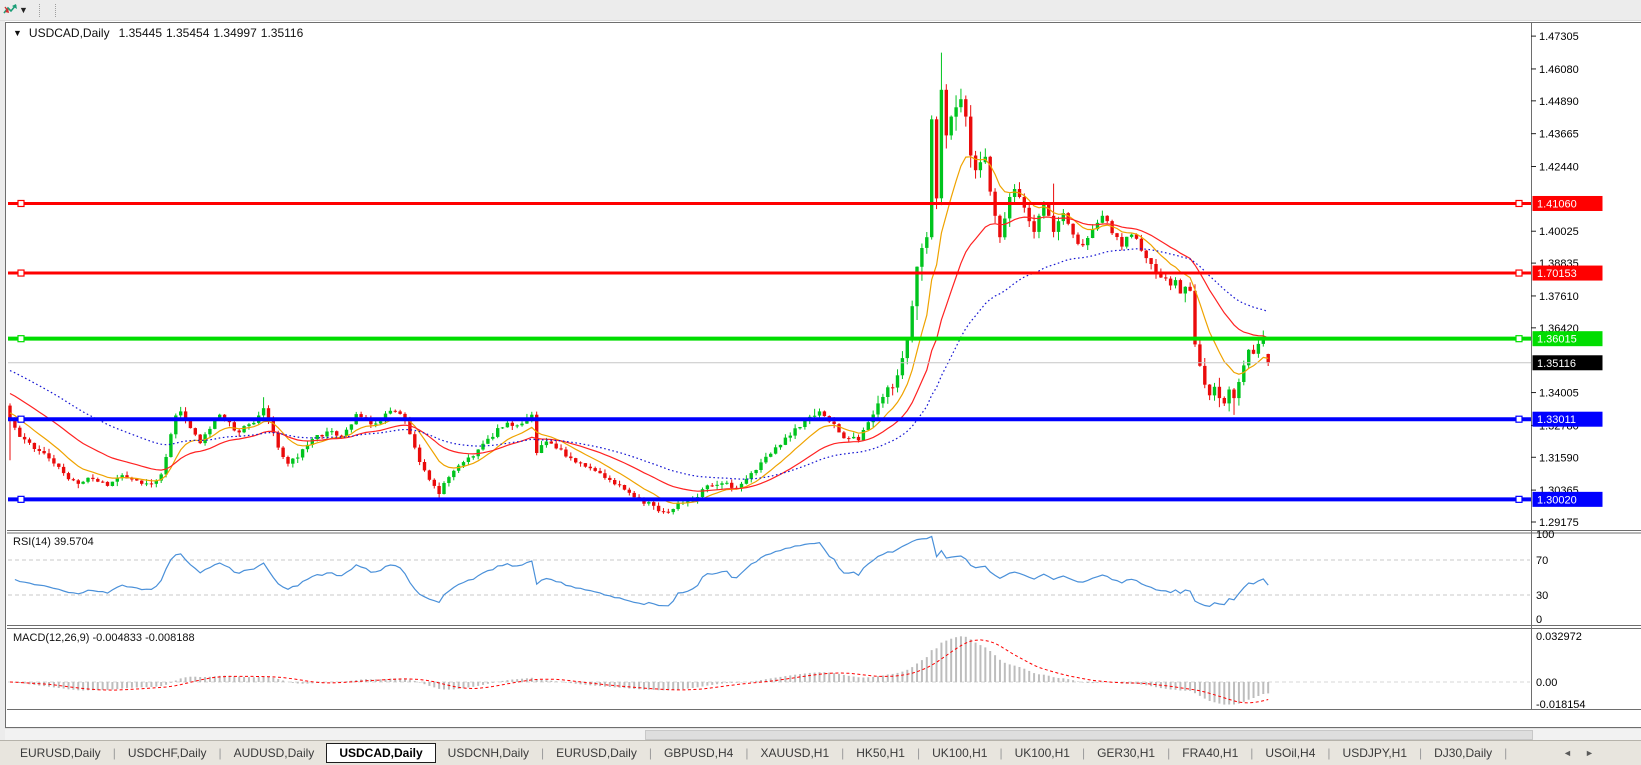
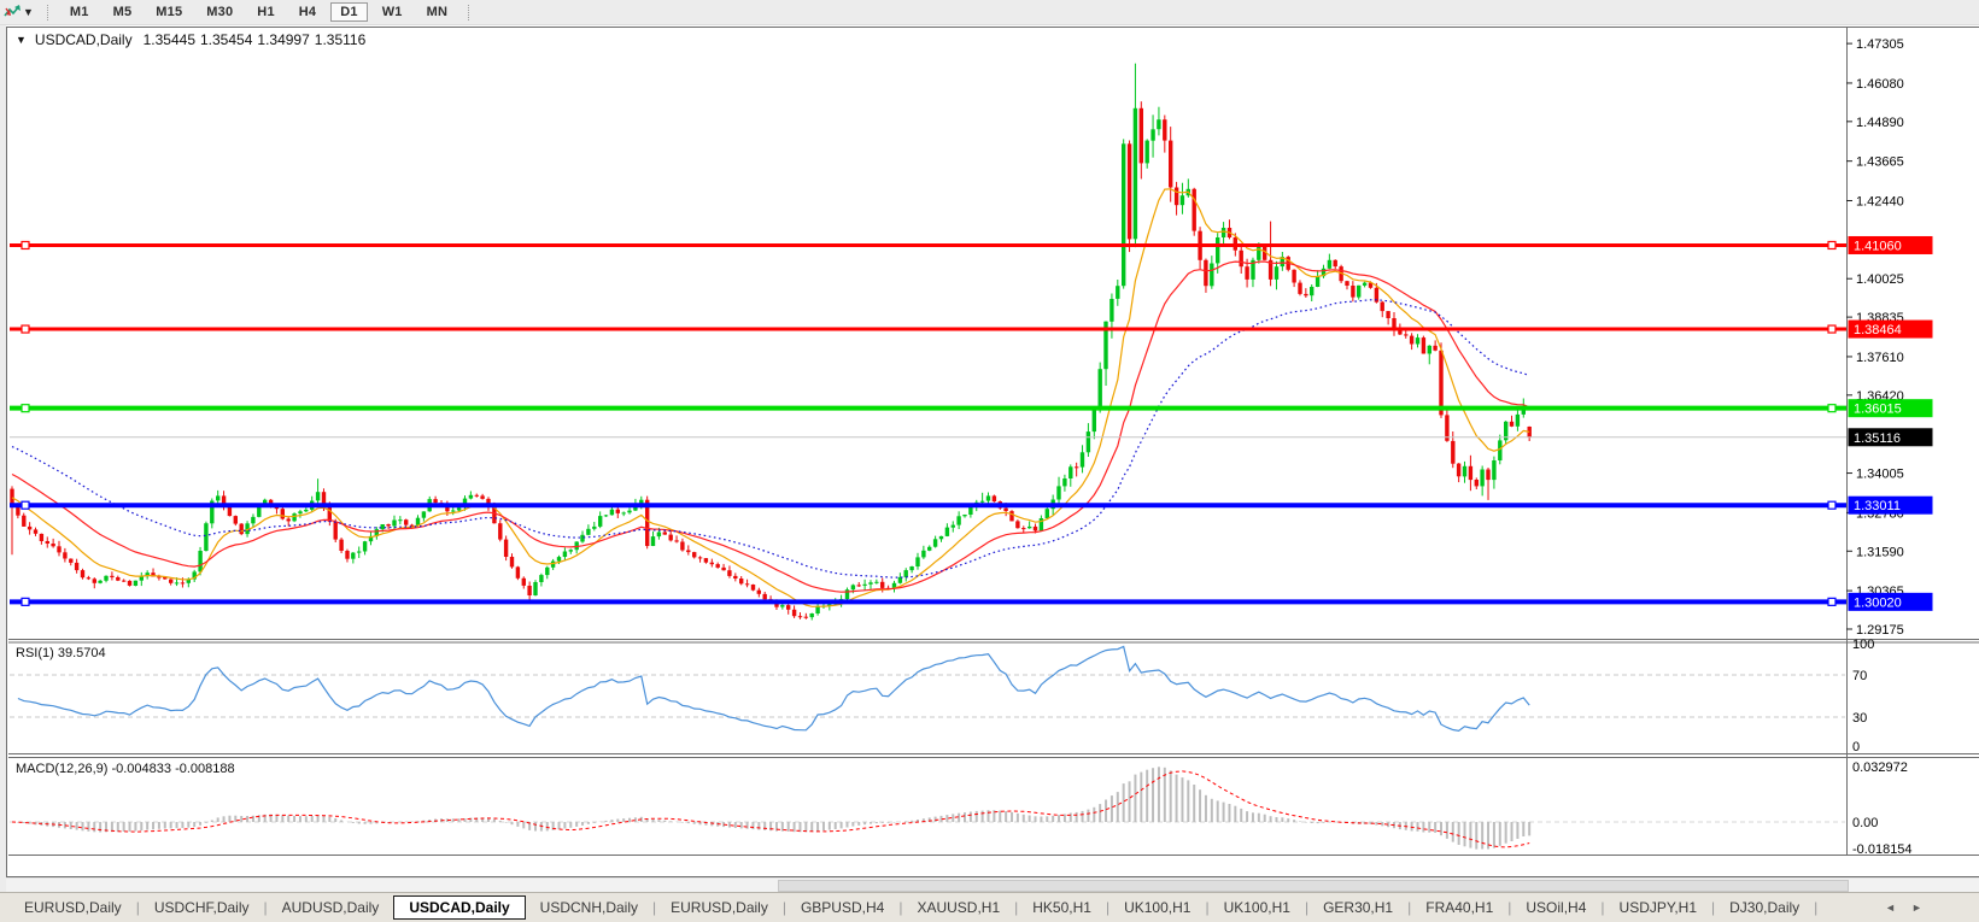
  ▼
+ M1
+ M5
+ M15
+ M30
+ H1
+ H4
+ D1
+ W1
+ MN
  1.47305
  1.46080
  1.44890
  1.43665
  1.42440
  1.40025
  1.38835
  1.37610
  1.36420
  1.34005
  1.31590
  1.30365
  1.29175
  1.41060
- 1.70153
+ 1.38464
  1.36015
  1.33011
  1.30020
  1.35116
  100
  70
  30
  0
  0.032972
  0.00
  -0.018154
  ▼
  USDCAD,Daily
  1.35445
  1.35454
  1.34997
  1.35116
- RSI(14) 39.5704
+ RSI(1) 39.5704
  MACD(12,26,9) -0.004833 -0.008188
  EURUSD,Daily
  |
  USDCHF,Daily
  |
  AUDUSD,Daily
  USDCAD,Daily
  USDCNH,Daily
  |
  EURUSD,Daily
  |
  GBPUSD,H4
  |
  XAUUSD,H1
  |
  HK50,H1
  |
  UK100,H1
  |
  UK100,H1
  |
  GER30,H1
  |
  FRA40,H1
  |
  USOil,H4
  |
  USDJPY,H1
  |
  DJ30,Daily
  |
  ◄
  ►
